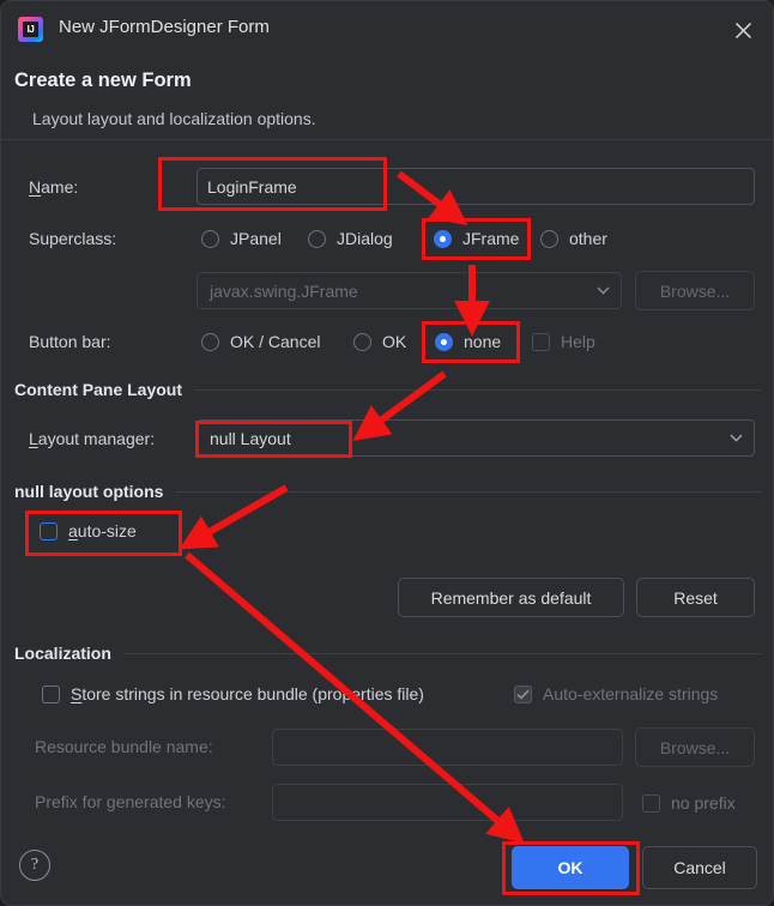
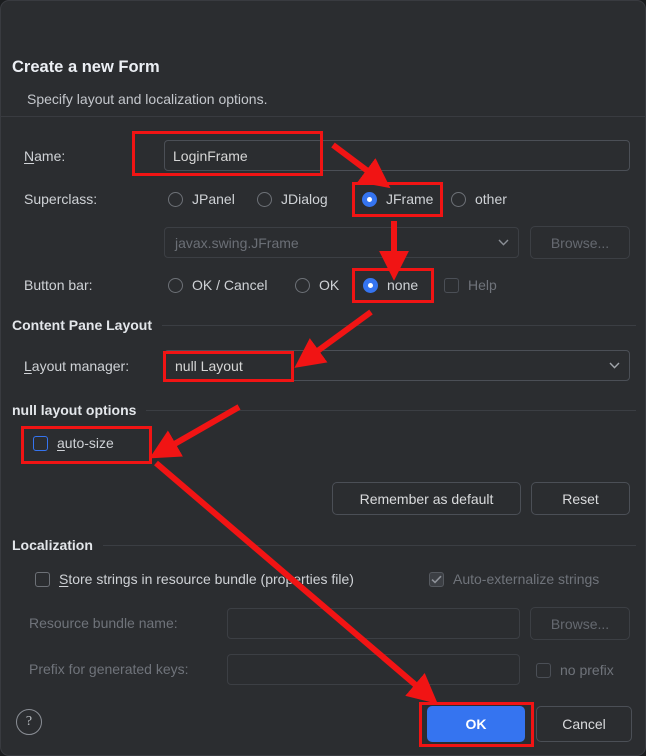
- IJ
- New JFormDesigner Form
  Create a new Form
- Layout layout and localization options.
+ Specify layout and localization options.
  Name:
  LoginFrame
  Superclass:
  JPanel
  JDialog
  JFrame
  other
  javax.swing.JFrame
  Browse...
  Button bar:
  OK / Cancel
  OK
  none
  Help
  Content Pane Layout
  Layout manager:
  null Layout
  null layout options
  auto-size
  Remember as default
  Reset
  Localization
  Store strings in resource bundle (proerties file)
  Auto-externalize strings
  Resource bundle name:
  Browse...
  Prefix for generated keys:
  no prefix
  ?
  OK
  Cancel
